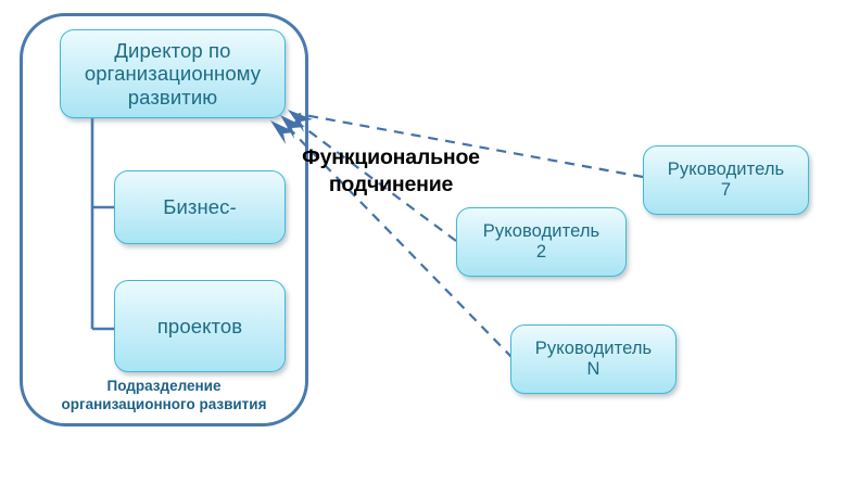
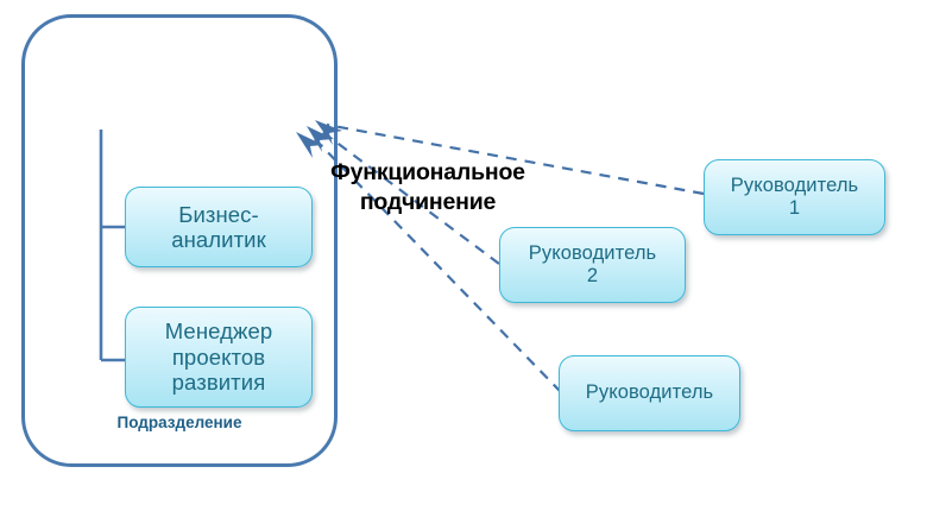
- Директор по
- организационному
- развитию
  Бизнес-
+ аналитик
+ Менеджер
  проектов
+ развития
  Руководитель
- 7
+ 1
  Руководитель
  2
  Руководитель
- N
  Подразделение
- организационного развития
  Функциональное подчинение
